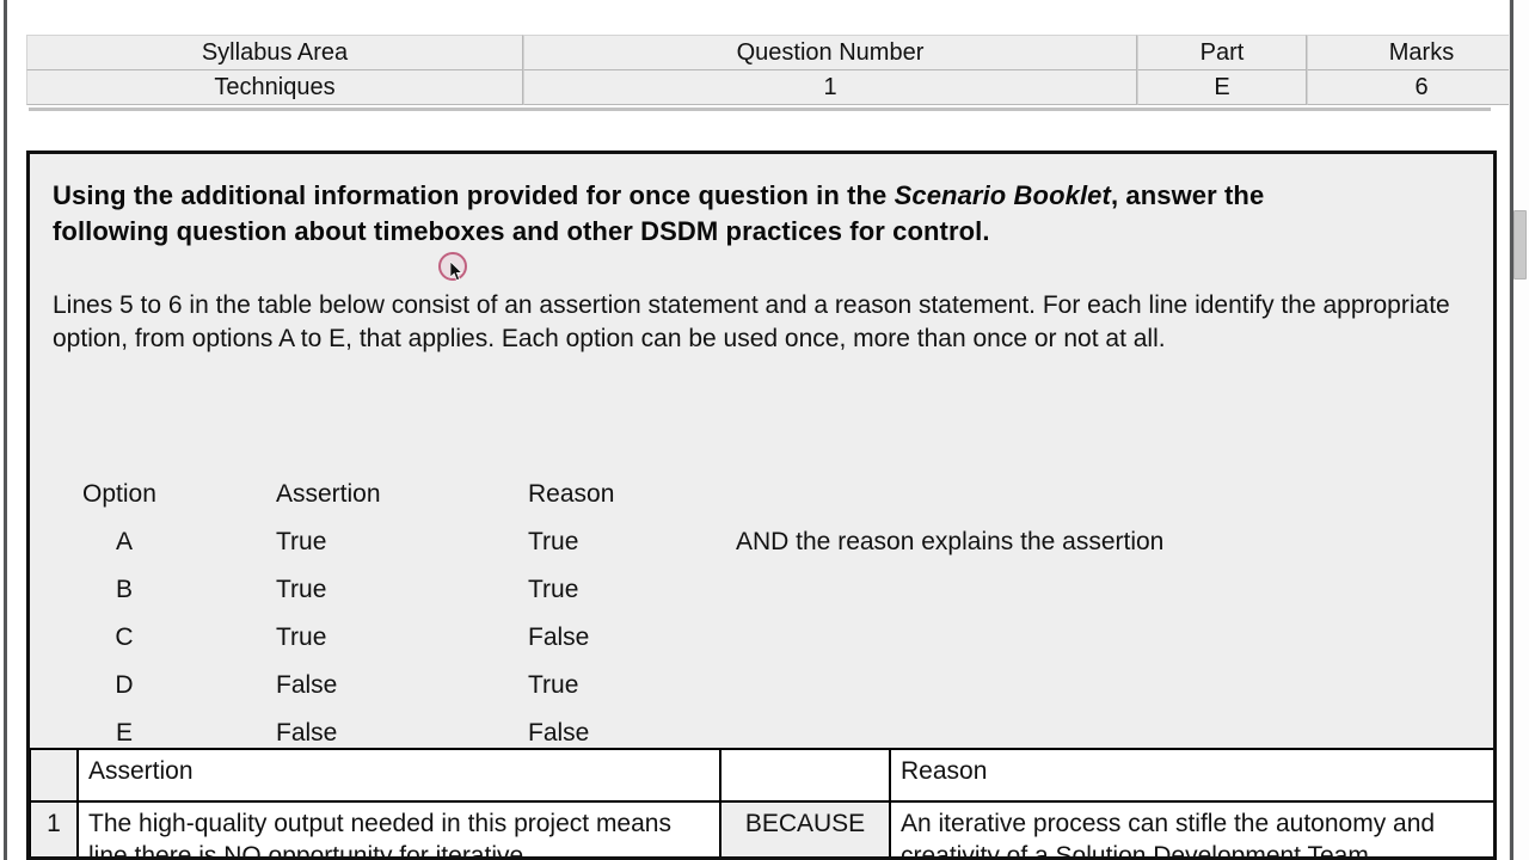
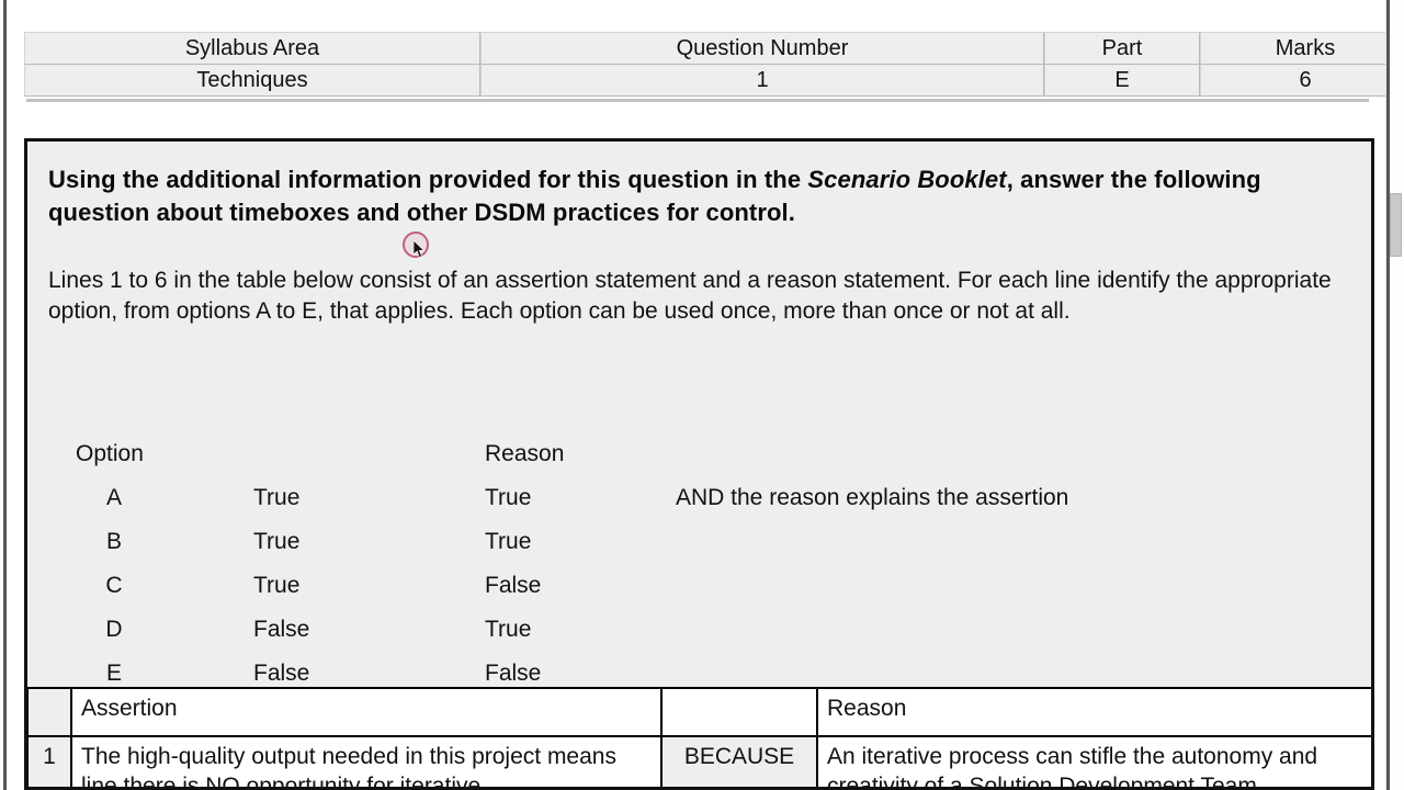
  Syllabus Area	Question Number	Part	Marks
  Techniques	1	E	6
- Using the additional information provided for once question in the Scenario Booklet, answer the following question about timeboxes and other DSDM practices for control.
+ Using the additional information provided for this question in the Scenario Booklet, answer the following question about timeboxes and other DSDM practices for control.
- Lines 5 to 6 in the table below consist of an assertion statement and a reason statement. For each line identify the appropriate option, from options A to E, that applies. Each option can be used once, more than once or not at all.
+ Lines 1 to 6 in the table below consist of an assertion statement and a reason statement. For each line identify the appropriate option, from options A to E, that applies. Each option can be used once, more than once or not at all.
  Option
- Assertion
  Reason
  A
  True
  True
  AND the reason explains the assertion
  B
  True
  True
  C
  True
  False
  D
  False
  True
  E
  False
  False
  	Assertion		Reason
  1	The high-quality output needed in this project means line there is NO opportunity for iterative	BECAUSE	An iterative process can stifle the autonomy and creativity of a Solution Development Team.
